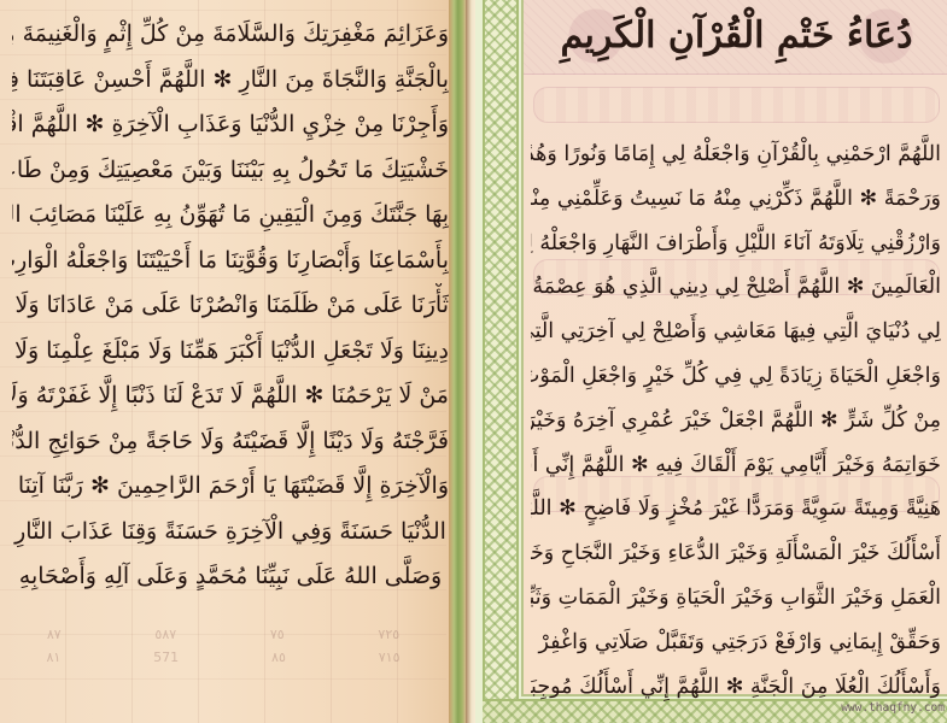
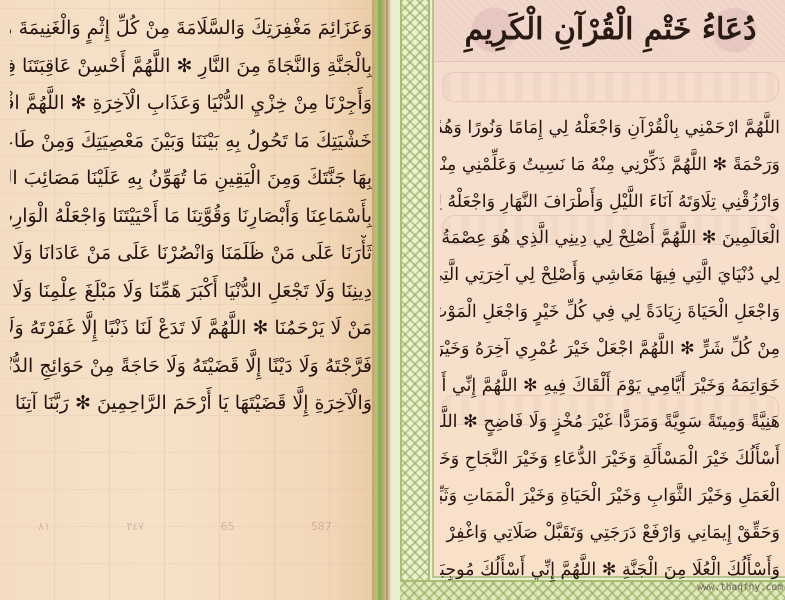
- ٨٧
- ٥٨٧
- ٧٥
- ٧٢٥
  ٨١
- 571
+ ٣٤٧
- ٨٥
+ 65
- ٧١٥
+ 587
  وَعَزَائِمَ مَغْفِرَتِكَ وَالسَّلَامَةَ مِنْ كُلِّ إِثْمٍ وَالْغَنِيمَةَ
  بِالْجَنَّةِ وَالنَّجَاةَ مِنَ النَّارِ ✻ اللَّهُمَّ أَحْسِنْ عَاقِبَتَنَا فِ
  وَأَجِرْنَا مِنْ خِزْيِ الدُّنْيَا وَعَذَابِ الْآخِرَةِ ✻ اللَّهُمَّ اقْ
  خَشْيَتِكَ مَا تَحُولُ بِهِ بَيْنَنَا وَبَيْنَ مَعْصِيَتِكَ وَمِنْ طَا
  بِهَا جَنَّتَكَ وَمِنَ الْيَقِينِ مَا تُهَوِّنُ بِهِ عَلَيْنَا مَصَائِبَ ال
  بِأَسْمَاعِنَا وَأَبْصَارِنَا وَقُوَّتِنَا مَا أَحْيَيْتَنَا وَاجْعَلْهُ الْوَارِ
  ثَأْرَنَا عَلَى مَنْ ظَلَمَنَا وَانْصُرْنَا عَلَى مَنْ عَادَانَا وَلَا
  دِينِنَا وَلَا تَجْعَلِ الدُّنْيَا أَكْبَرَ هَمِّنَا وَلَا مَبْلَغَ عِلْمِنَا وَلَا
  مَنْ لَا يَرْحَمُنَا ✻ اللَّهُمَّ لَا تَدَعْ لَنَا ذَنْبًا إِلَّا غَفَرْتَهُ وَلَ
  فَرَّجْتَهُ وَلَا دَيْنًا إِلَّا قَضَيْتَهُ وَلَا حَاجَةً مِنْ حَوَائِجِ الدُّنْ
  وَالْآخِرَةِ إِلَّا قَضَيْتَهَا يَا أَرْحَمَ الرَّاحِمِينَ ✻ رَبَّنَا آتِنَا
- الدُّنْيَا حَسَنَةً وَفِي الْآخِرَةِ حَسَنَةً وَقِنَا عَذَابَ النَّارِ
- وَصَلَّى اللهُ عَلَى نَبِيِّنَا مُحَمَّدٍ وَعَلَى آلِهِ وَأَصْحَابِهِ
  دُعَاءُ خَتْمِ الْقُرْآنِ الْكَرِيمِ
  اللَّهُمَّ ارْحَمْنِي بِالْقُرْآنِ وَاجْعَلْهُ لِي إِمَامًا وَنُورًا وَهُدً
  وَرَحْمَةً ✻ اللَّهُمَّ ذَكِّرْنِي مِنْهُ مَا نَسِيتُ وَعَلِّمْنِي مِنْ
  وَارْزُقْنِي تِلَاوَتَهُ آنَاءَ اللَّيْلِ وَأَطْرَافَ النَّهَارِ وَاجْعَلْهُ لِ
  الْعَالَمِينَ ✻ اللَّهُمَّ أَصْلِحْ لِي دِينِي الَّذِي هُوَ عِصْمَةُ
  لِي دُنْيَايَ الَّتِي فِيهَا مَعَاشِي وَأَصْلِحْ لِي آخِرَتِي الَّتِ
  وَاجْعَلِ الْحَيَاةَ زِيَادَةً لِي فِي كُلِّ خَيْرٍ وَاجْعَلِ الْمَوْتَ
  مِنْ كُلِّ شَرٍّ ✻ اللَّهُمَّ اجْعَلْ خَيْرَ عُمْرِي آخِرَهُ وَخَيْرَ
  خَوَاتِمَهُ وَخَيْرَ أَيَّامِي يَوْمَ أَلْقَاكَ فِيهِ ✻ اللَّهُمَّ إِنِّي أَ
  هَنِيَّةً وَمِيتَةً سَوِيَّةً وَمَرَدًّا غَيْرَ مُخْزٍ وَلَا فَاضِحٍ ✻ اللَّ
  أَسْأَلُكَ خَيْرَ الْمَسْأَلَةِ وَخَيْرَ الدُّعَاءِ وَخَيْرَ النَّجَاحِ وَخَ
  الْعَمَلِ وَخَيْرَ الثَّوَابِ وَخَيْرَ الْحَيَاةِ وَخَيْرَ الْمَمَاتِ وَثَبِّ
  وَحَقِّقْ إِيمَانِي وَارْفَعْ دَرَجَتِي وَتَقَبَّلْ صَلَاتِي وَاغْفِرْ
  وَأَسْأَلُكَ الْعُلَا مِنَ الْجَنَّةِ ✻ اللَّهُمَّ إِنِّي أَسْأَلُكَ مُوجِبَ
  www.thaqfny.com
